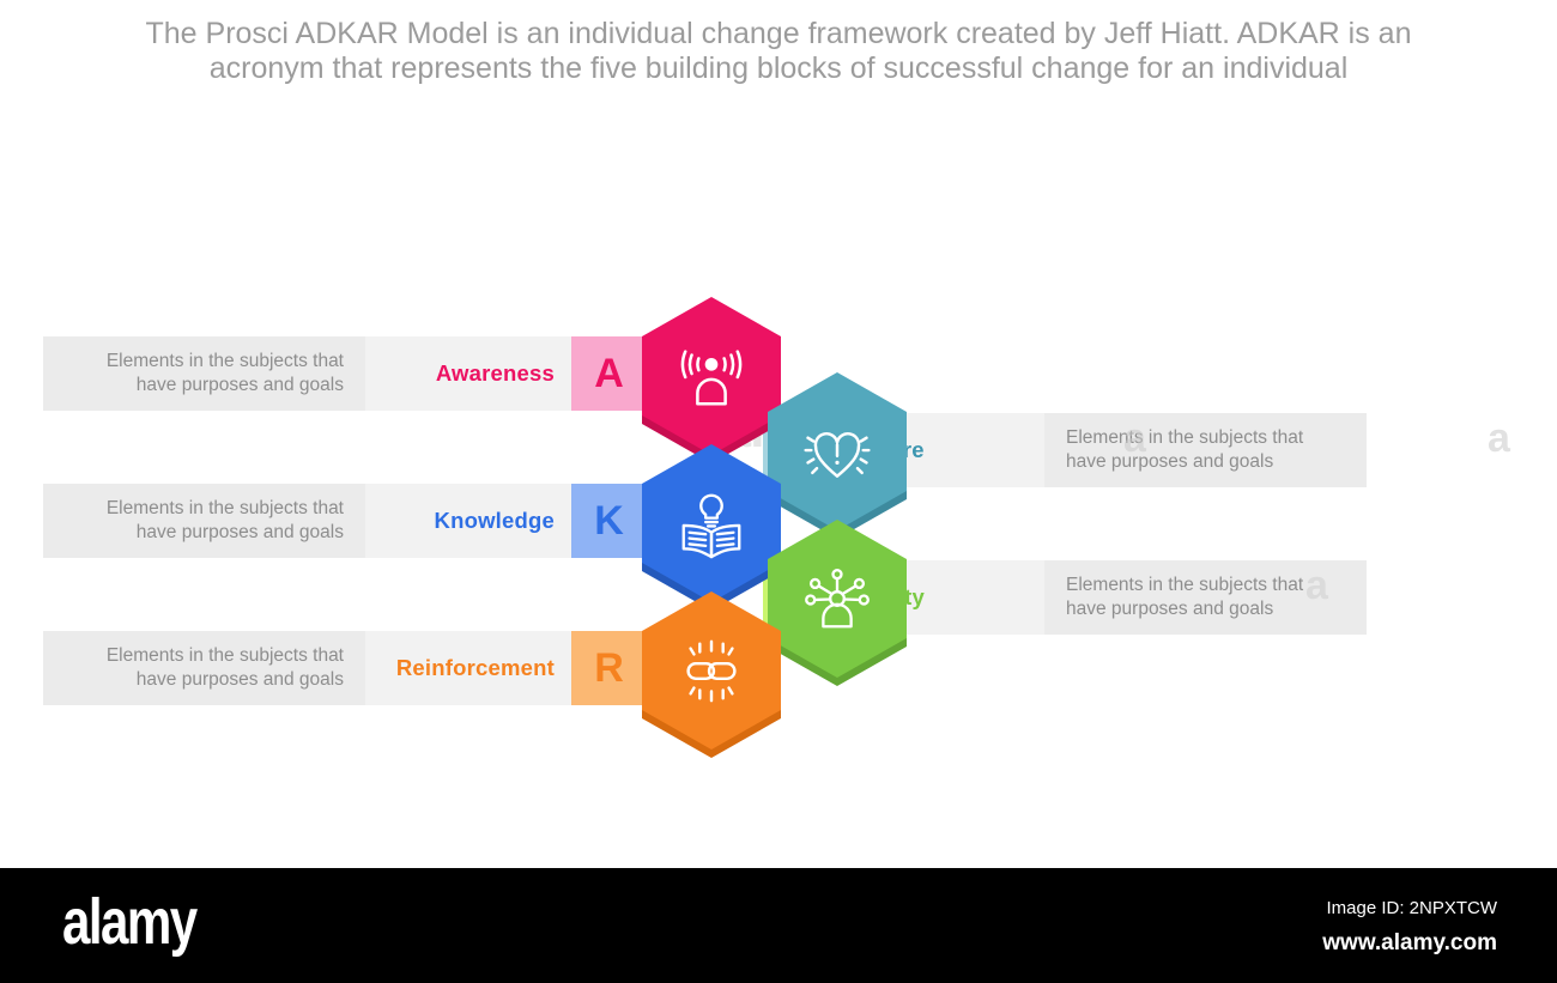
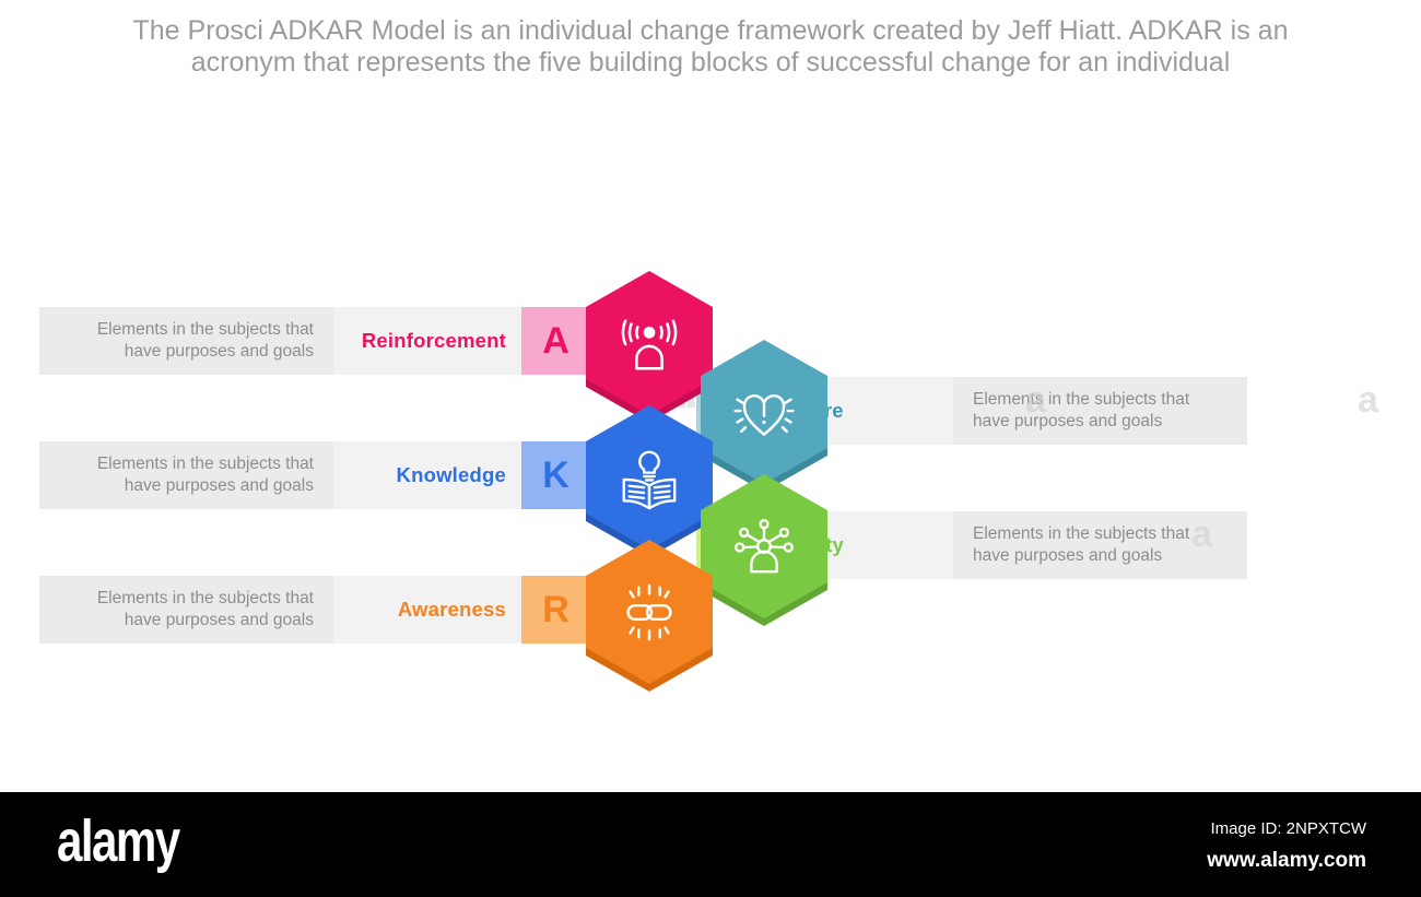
  The Prosci ADKAR Model is an individual change framework created by Jeff Hiatt. ADKAR is an acronym that represents the five building blocks of successful change for an individual
  Elements in the subjects that
  have purposes and goals
- Awareness
+ Reinforcement
  A
  Elements in the subjects that
  have purposes and goals
  Elements in the subjects that
  have purposes and goals
  Knowledge
  K
  Elements in the subjects that
  have purposes and goals
  Elements in the subjects that
  have purposes and goals
- Reinforcement
+ Awareness
  R
  a
  a
  alamy
  Image ID: 2NPXTCW
  www.alamy.com
